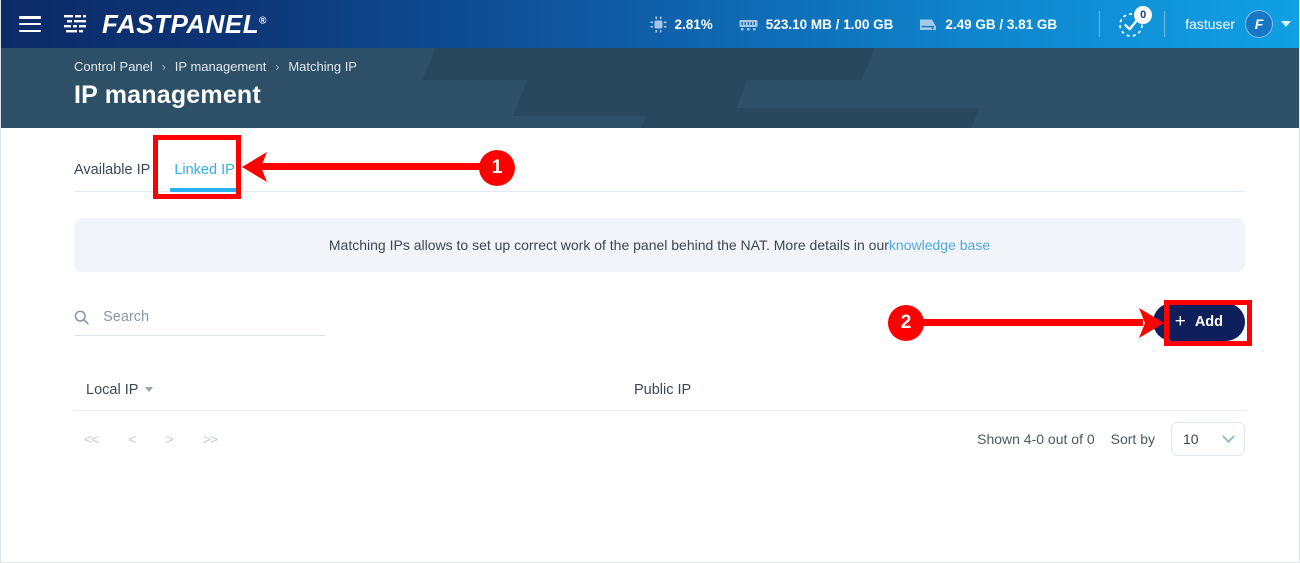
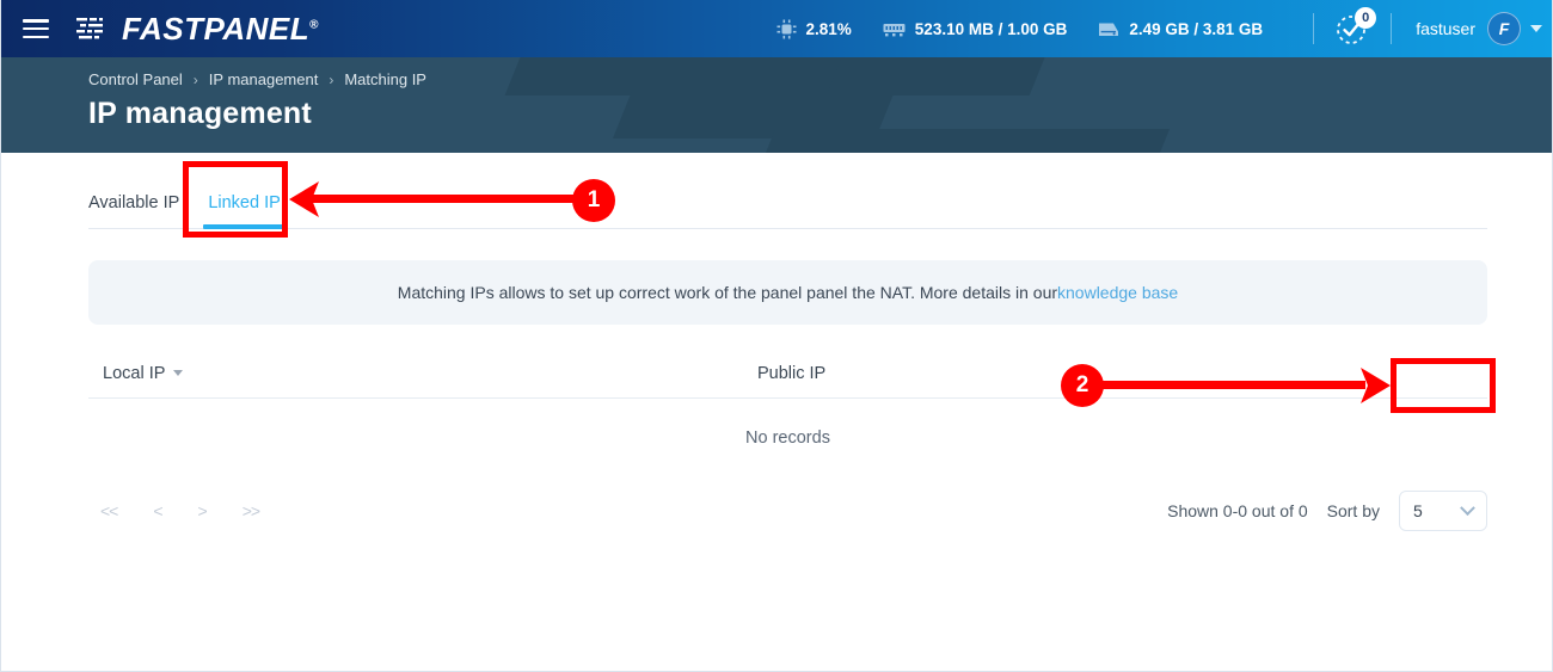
  FASTPANEL®
  2.81%
  523.10 MB / 1.00 GB
  2.49 GB / 3.81 GB
  0
  fastuser
  F
  Control Panel
  ›
  IP management
  ›
  Matching IP
  IP management
  Available IP
  Linked IP
- Matching IPs allows to set up correct work of the panel behind the NAT. More details in our
+ Matching IPs allows to set up correct work of the panel panel the NAT. More details in our
  knowledge base
- Search
- +
- Add
  Local IP
  Public IP
+ No records
  <<
  <
  >
  >>
- Shown 4-0 out of 0
+ Shown 0-0 out of 0
  Sort by
- 10
+ 5
  1
  2
